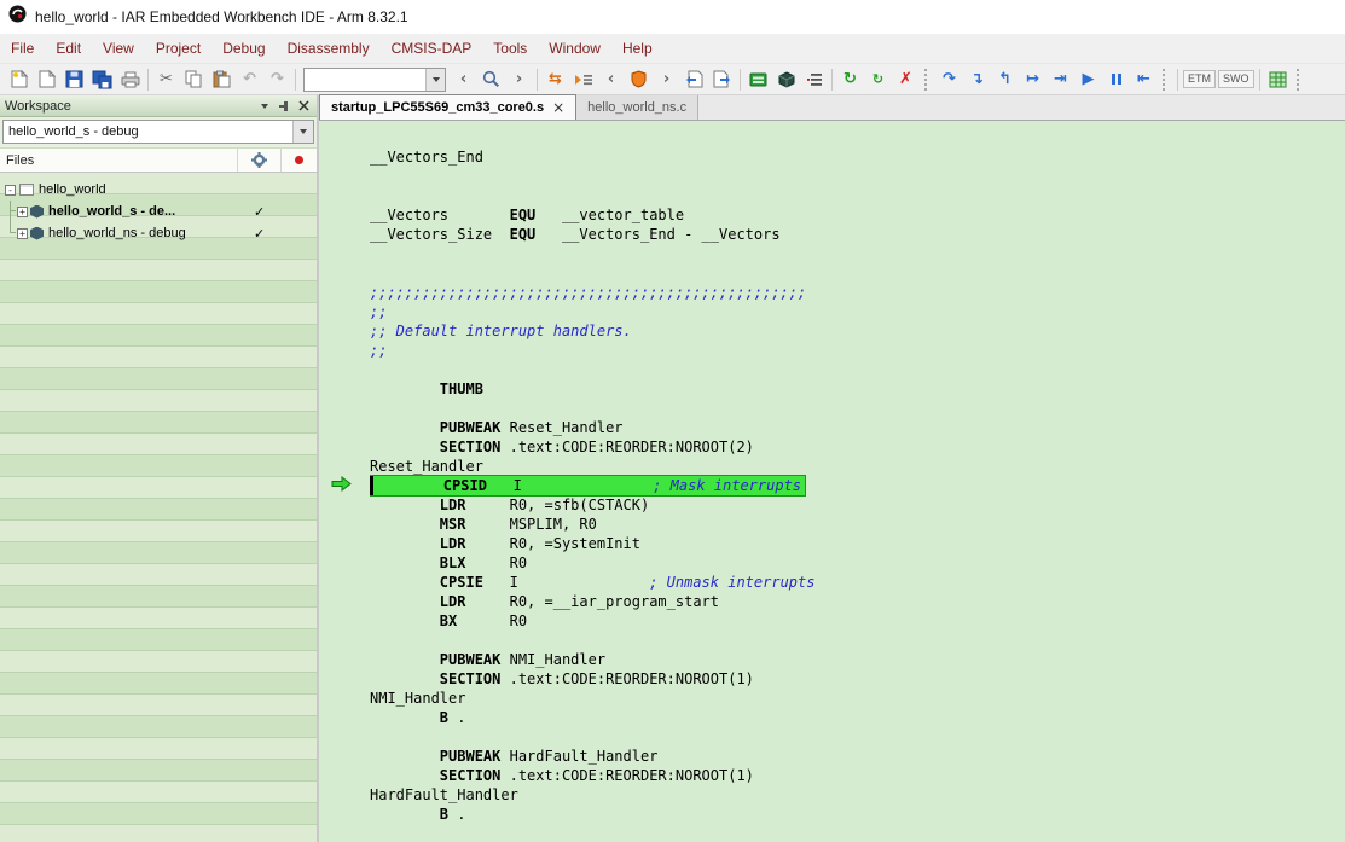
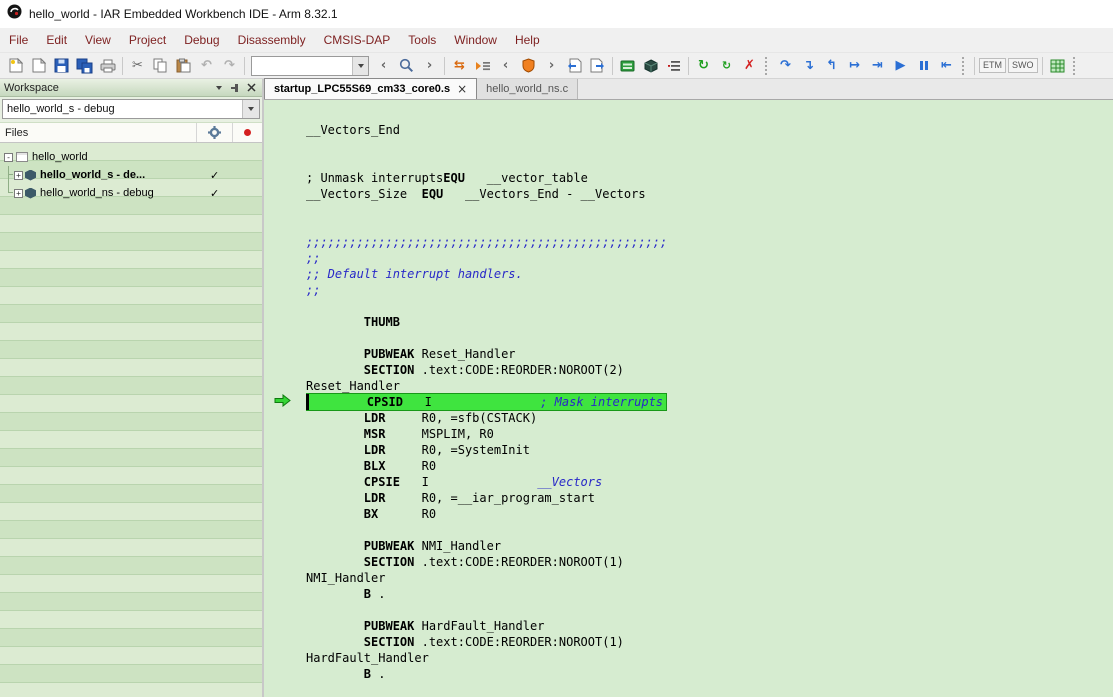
  hello_world - IAR Embedded Workbench IDE - Arm 8.32.1
  File
  Edit
  View
  Project
  Debug
  Disassembly
  CMSIS-DAP
  Tools
  Window
  Help
  ✂
  ↶
  ↷
  ‹
  ›
  ⇆
  ‹
  ›
  ↻
  ↻
  ✗
  ↷
  ↴
  ↰
  ↦
  ⇥
  ▶
  ⇤
  ETM
  SWO
  Workspace
  hello_world_s - debug
  Files
  -
  hello_world
  +
  hello_world_s - de...
  ✓
  +
  hello_world_ns - debug
  ✓
  startup_LPC55S69_cm33_core0.s
  ×
  hello_world_ns.c
  __Vectors_End
- __Vectors EQU __vector_table
+ ; Unmask interruptsEQU __vector_table
  __Vectors_Size EQU __Vectors_End - __Vectors
  ;;;;;;;;;;;;;;;;;;;;;;;;;;;;;;;;;;;;;;;;;;;;;;;;;;
  ;;
  ;; Default interrupt handlers.
  ;;
  THUMB
  PUBWEAK Reset_Handler
  SECTION .text:CODE:REORDER:NOROOT(2)
  Reset_Handler
  CPSID I ; Mask interrupts
  LDR R0, =sfb(CSTACK)
  MSR MSPLIM, R0
  LDR R0, =SystemInit
  BLX R0
- CPSIE I ; Unmask interrupts
+ CPSIE I __Vectors
  LDR R0, =__iar_program_start
  BX R0
  PUBWEAK NMI_Handler
  SECTION .text:CODE:REORDER:NOROOT(1)
  NMI_Handler
  B .
  PUBWEAK HardFault_Handler
  SECTION .text:CODE:REORDER:NOROOT(1)
  HardFault_Handler
  B .
